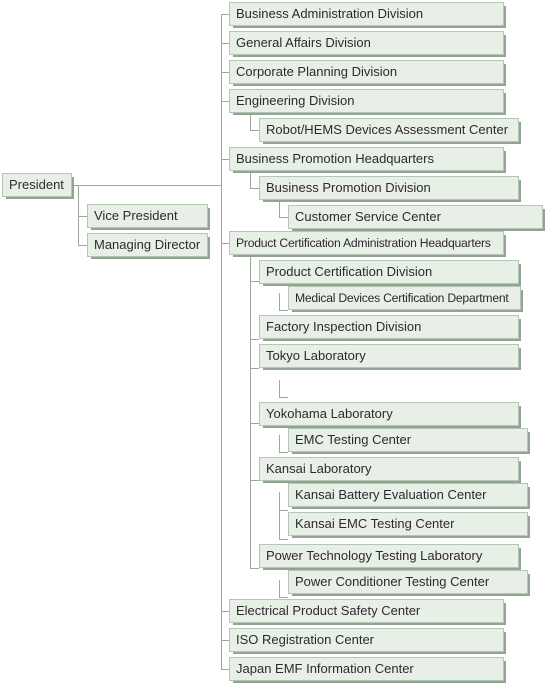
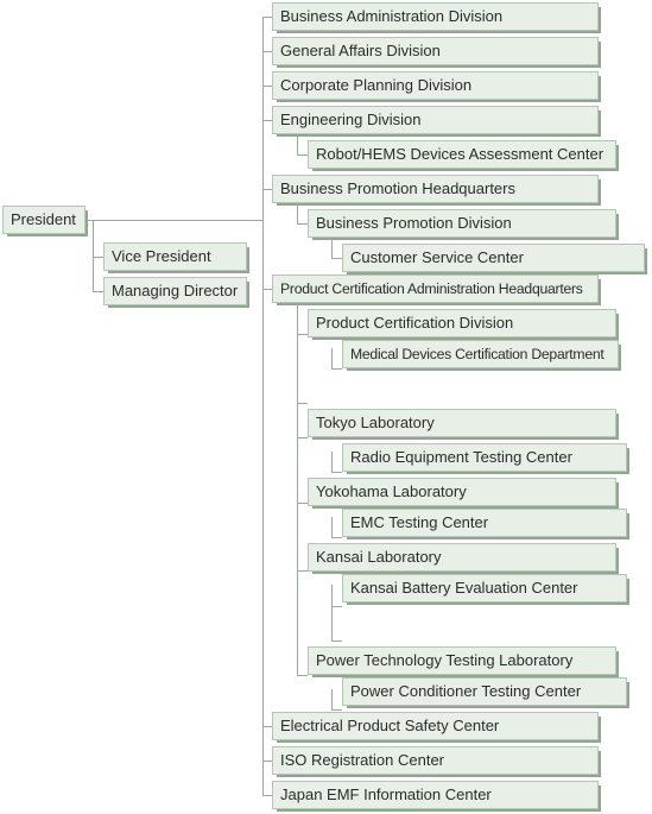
  President
  Vice President
  Managing Director
  Business Administration Division
  General Affairs Division
  Corporate Planning Division
  Engineering Division
  Robot/HEMS Devices Assessment Center
  Business Promotion Headquarters
  Business Promotion Division
  Customer Service Center
  Product Certification Administration Headquarters
  Product Certification Division
  Medical Devices Certification Department
- Factory Inspection Division
  Tokyo Laboratory
+ Radio Equipment Testing Center
  Yokohama Laboratory
  EMC Testing Center
  Kansai Laboratory
  Kansai Battery Evaluation Center
- Kansai EMC Testing Center
  Power Technology Testing Laboratory
  Power Conditioner Testing Center
  Electrical Product Safety Center
  ISO Registration Center
  Japan EMF Information Center
